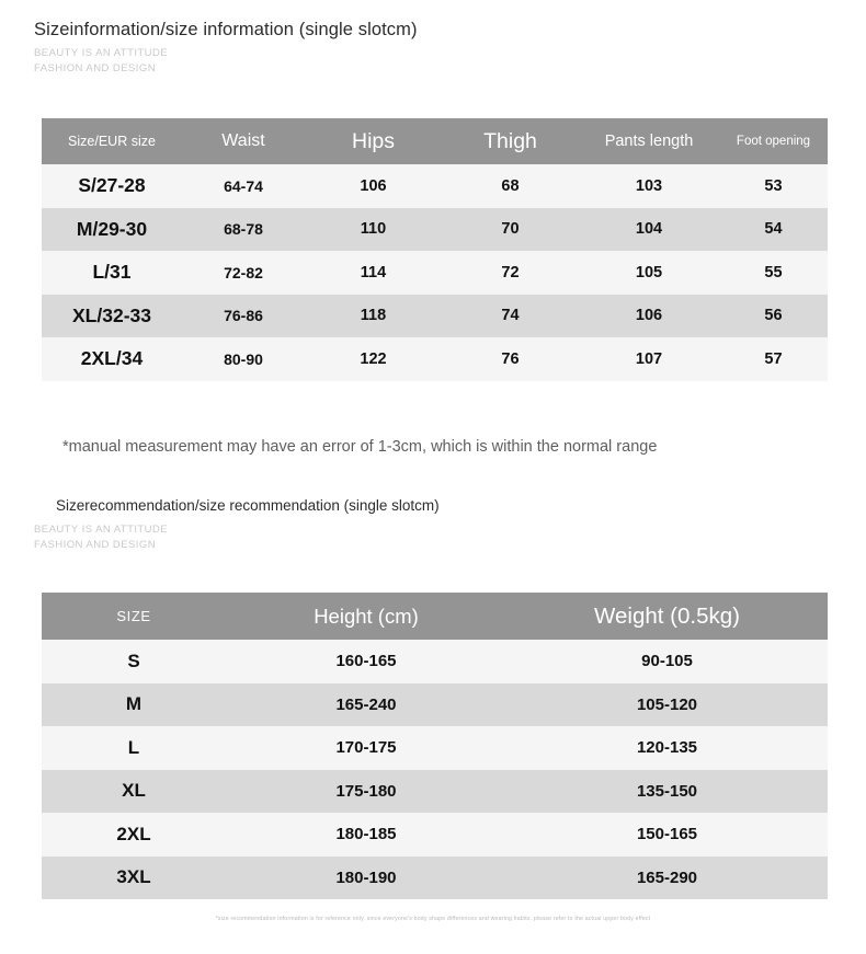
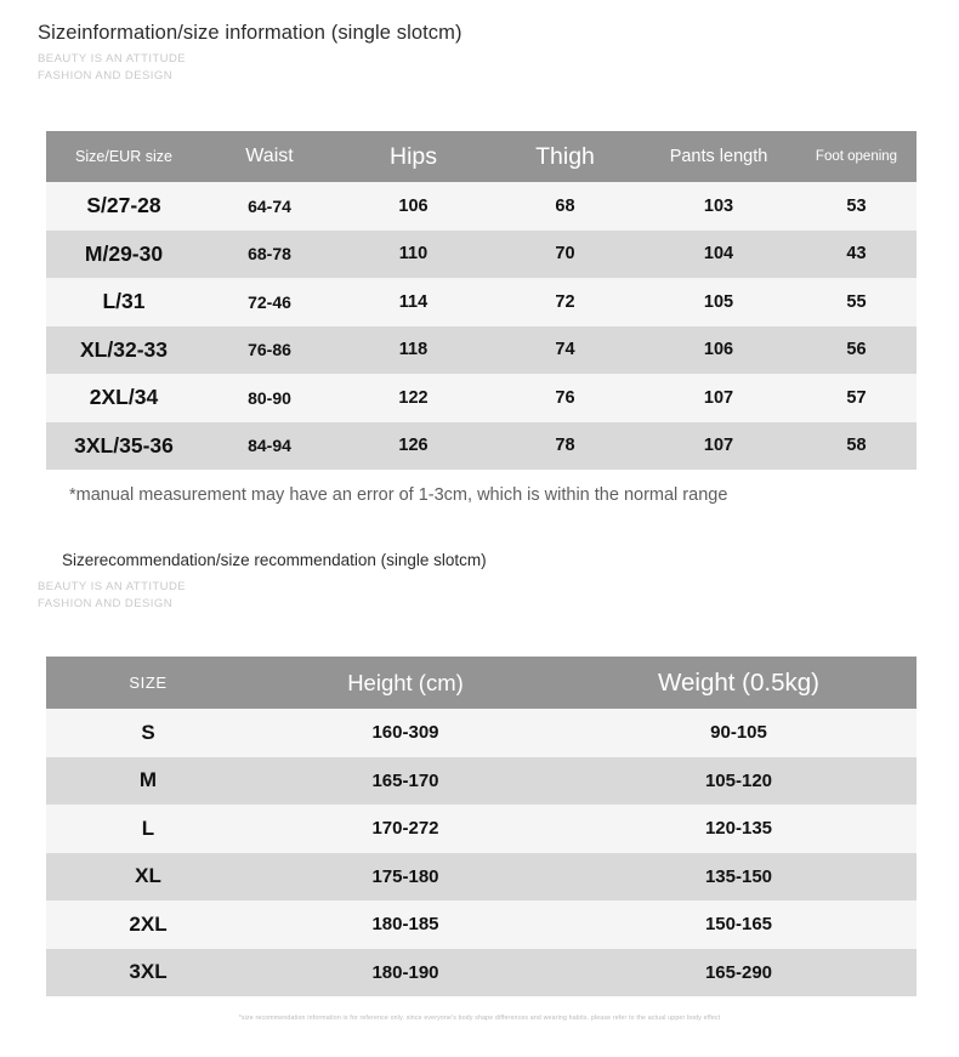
  Sizeinformation/size information (single slotcm)
  BEAUTY IS AN ATTITUDE
  FASHION AND DESIGN
  Size/EUR size	Waist	Hips	Thigh	Pants length	Foot opening
  S/27-28	64-74	106	68	103	53
- M/29-30	68-78	110	70	104	54
+ M/29-30	68-78	110	70	104	43
- L/31	72-82	114	72	105	55
+ L/31	72-46	114	72	105	55
  XL/32-33	76-86	118	74	106	56
  2XL/34	80-90	122	76	107	57
+ 3XL/35-36	84-94	126	78	107	58
  *manual measurement may have an error of 1-3cm, which is within the normal range
  Sizerecommendation/size recommendation (single slotcm)
  BEAUTY IS AN ATTITUDE
  FASHION AND DESIGN
  SIZE	Height (cm)	Weight (0.5kg)
- S	160-165	90-105
+ S	160-309	90-105
- M	165-240	105-120
+ M	165-170	105-120
- L	170-175	120-135
+ L	170-272	120-135
  XL	175-180	135-150
  2XL	180-185	150-165
  3XL	180-190	165-290
